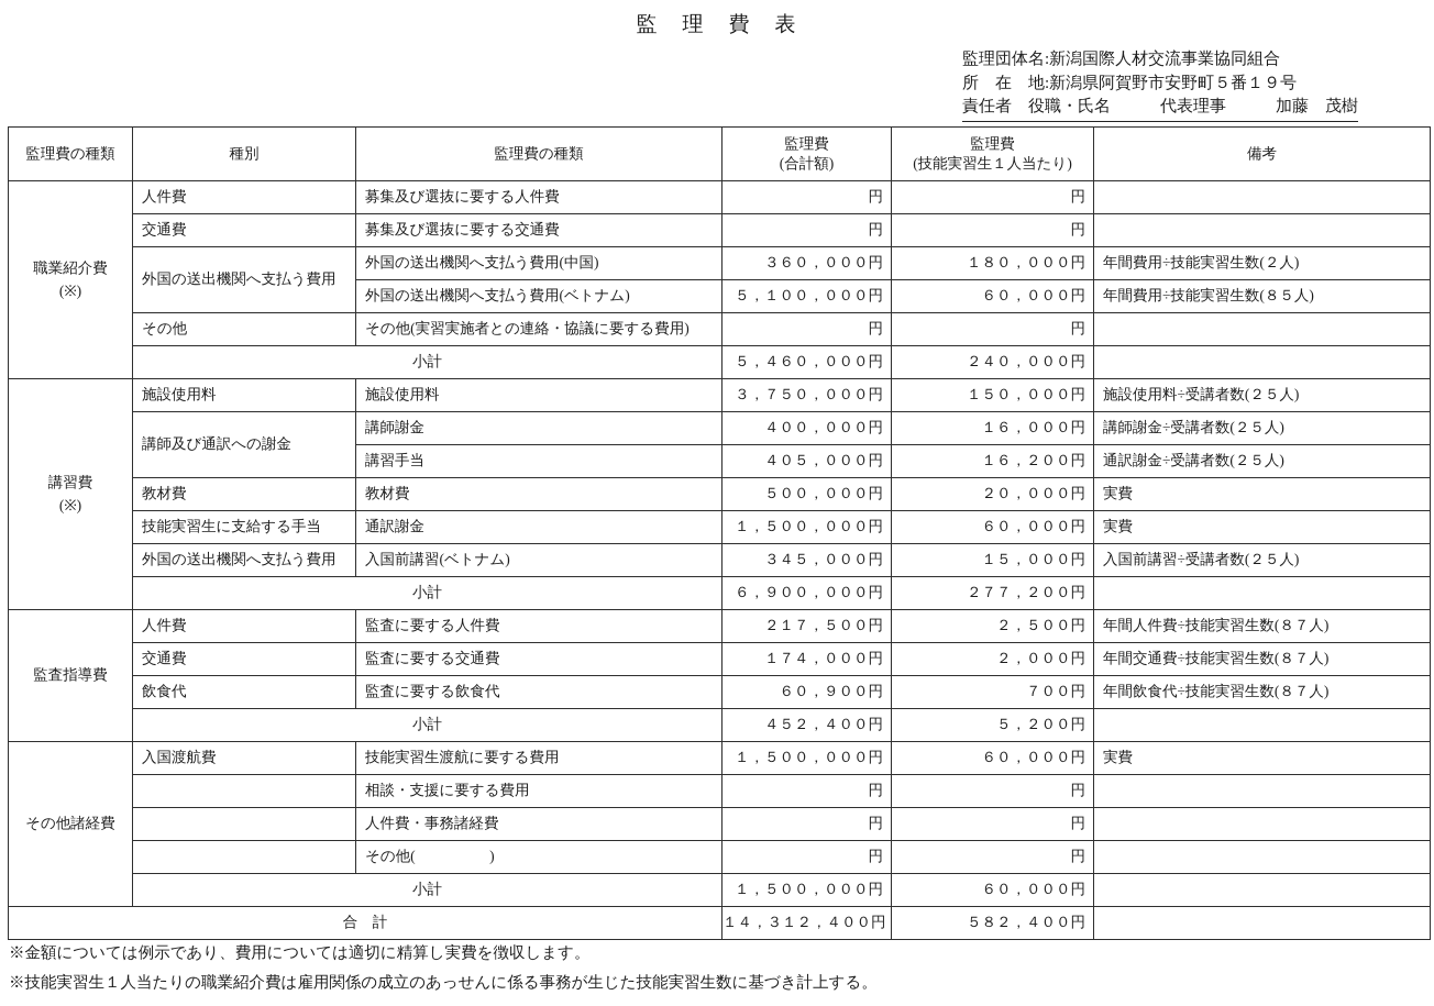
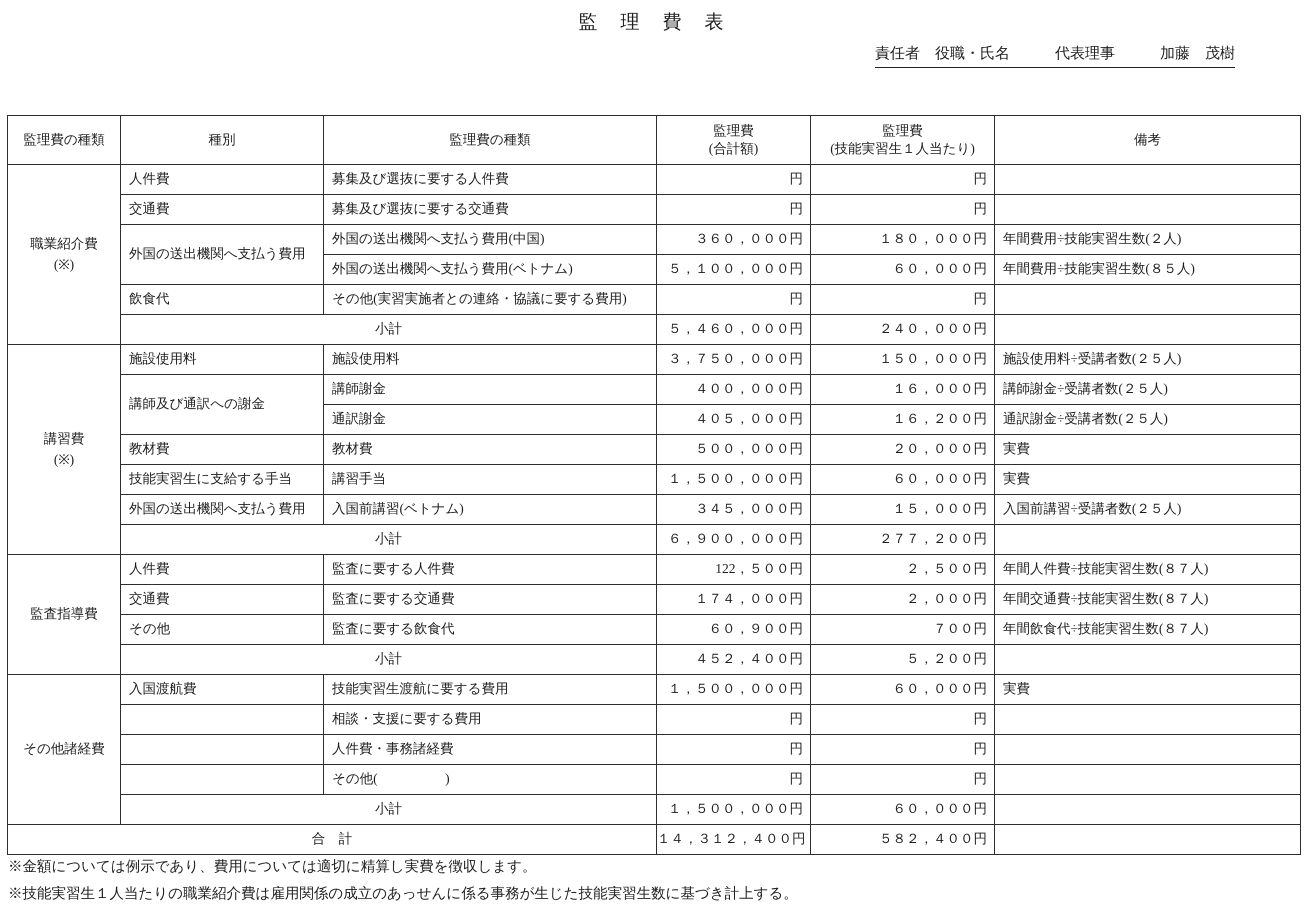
  監 理 費 表
- 監理団体名:新潟国際人材交流事業協同組合
- 所 在 地:新潟県阿賀野市安野町５番１９号
  責任者 役職・氏名 代表理事 加藤 茂樹
  監理費の種類	種別	監理費の種類	監理費 (合計額)	監理費 (技能実習生１人当たり)	備考
  職業紹介費 (※)	人件費	募集及び選抜に要する人件費	円	円
  交通費	募集及び選抜に要する交通費	円	円
  外国の送出機関へ支払う費用	外国の送出機関へ支払う費用(中国)	３６０，０００円	１８０，０００円	年間費用÷技能実習生数(２人)
  外国の送出機関へ支払う費用(ベトナム)	５，１００，０００円	６０，０００円	年間費用÷技能実習生数(８５人)
- その他	その他(実習実施者との連絡・協議に要する費用)	円	円
+ 飲食代	その他(実習実施者との連絡・協議に要する費用)	円	円
  小計	５，４６０，０００円	２４０，０００円
  講習費 (※)	施設使用料	施設使用料	３，７５０，０００円	１５０，０００円	施設使用料÷受講者数(２５人)
  講師及び通訳への謝金	講師謝金	４００，０００円	１６，０００円	講師謝金÷受講者数(２５人)
- 講習手当	４０５，０００円	１６，２００円	通訳謝金÷受講者数(２５人)
+ 通訳謝金	４０５，０００円	１６，２００円	通訳謝金÷受講者数(２５人)
  教材費	教材費	５００，０００円	２０，０００円	実費
- 技能実習生に支給する手当	通訳謝金	１，５００，０００円	６０，０００円	実費
+ 技能実習生に支給する手当	講習手当	１，５００，０００円	６０，０００円	実費
  外国の送出機関へ支払う費用	入国前講習(ベトナム)	３４５，０００円	１５，０００円	入国前講習÷受講者数(２５人)
  小計	６，９００，０００円	２７７，２００円
- 監査指導費	人件費	監査に要する人件費	２１７，５００円	２，５００円	年間人件費÷技能実習生数(８７人)
+ 監査指導費	人件費	監査に要する人件費	122，５００円	２，５００円	年間人件費÷技能実習生数(８７人)
  交通費	監査に要する交通費	１７４，０００円	２，０００円	年間交通費÷技能実習生数(８７人)
- 飲食代	監査に要する飲食代	６０，９００円	７００円	年間飲食代÷技能実習生数(８７人)
+ その他	監査に要する飲食代	６０，９００円	７００円	年間飲食代÷技能実習生数(８７人)
  小計	４５２，４００円	５，２００円
  その他諸経費	入国渡航費	技能実習生渡航に要する費用	１，５００，０００円	６０，０００円	実費
  	相談・支援に要する費用	円	円
  	人件費・事務諸経費	円	円
  	その他( )	円	円
  小計	１，５００，０００円	６０，０００円
  合 計	１４，３１２，４００円	５８２，４００円
  ※金額については例示であり、費用については適切に精算し実費を徴収します。
  ※技能実習生１人当たりの職業紹介費は雇用関係の成立のあっせんに係る事務が生じた技能実習生数に基づき計上する。
